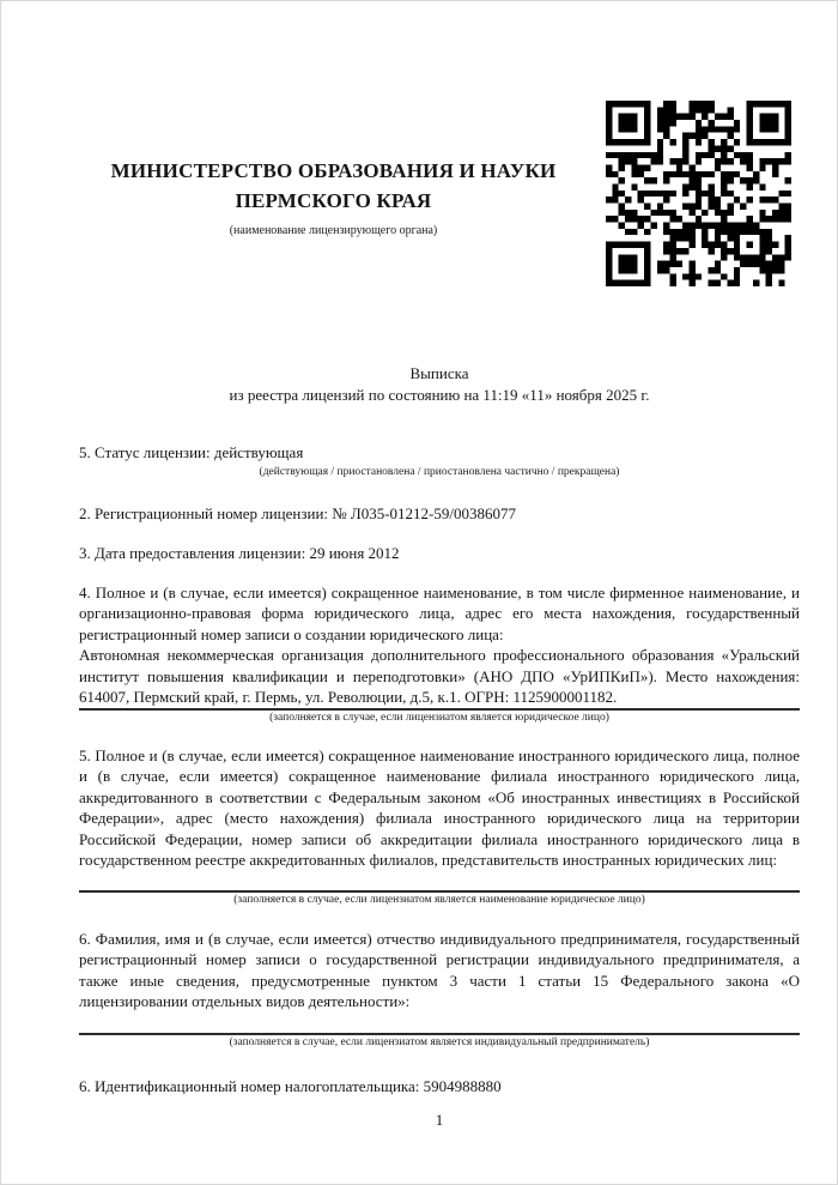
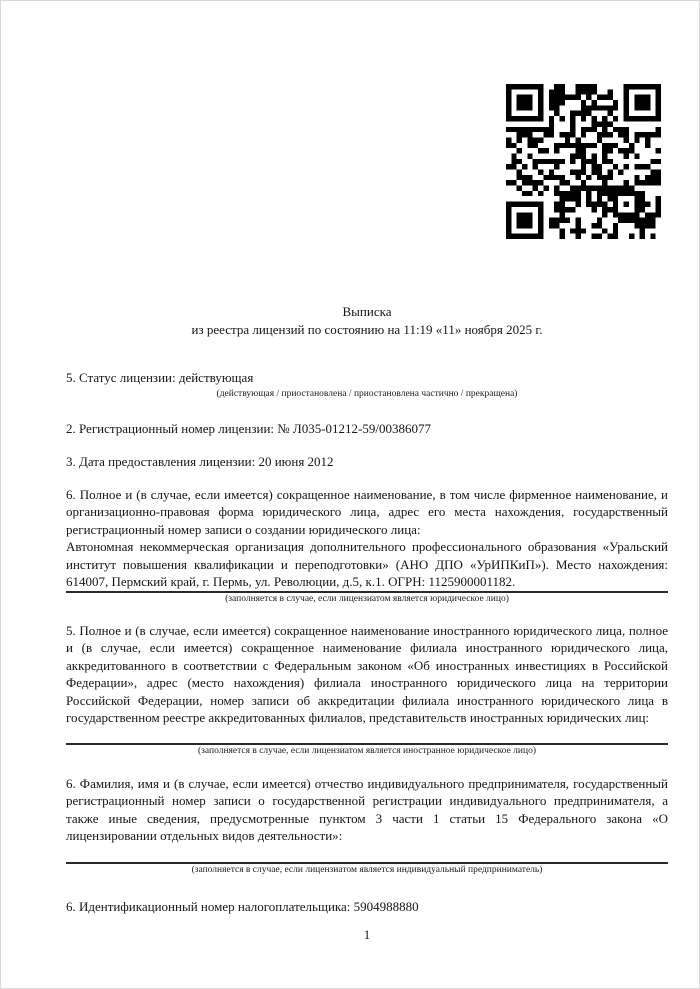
- МИНИСТЕРСТВО ОБРАЗОВАНИЯ И НАУКИ
- ПЕРМСКОГО КРАЯ
- (наименование лицензирующего органа)
  Выписка
  из реестра лицензий по состоянию на 11:19 «11» ноября 2025 г.
  5. Статус лицензии: действующая
  (действующая / приостановлена / приостановлена частично / прекращена)
  2. Регистрационный номер лицензии: № Л035-01212-59/00386077
- 3. Дата предоставления лицензии: 29 июня 2012
+ 3. Дата предоставления лицензии: 20 июня 2012
- 4. Полное и (в случае, если имеется) сокращенное наименование, в том числе фирменное наименование, и организационно-правовая форма юридического лица, адрес его места нахождения, государственный регистрационный номер записи о создании юридического лица:
+ 6. Полное и (в случае, если имеется) сокращенное наименование, в том числе фирменное наименование, и организационно-правовая форма юридического лица, адрес его места нахождения, государственный регистрационный номер записи о создании юридического лица:
  Автономная некоммерческая организация дополнительного профессионального образования «Уральский институт повышения квалификации и переподготовки» (АНО ДПО «УрИПКиП»). Место нахождения: 614007, Пермский край, г. Пермь, ул. Революции, д.5, к.1. ОГРН: 1125900001182.
  (заполняется в случае, если лицензиатом является юридическое лицо)
  5. Полное и (в случае, если имеется) сокращенное наименование иностранного юридического лица, полное и (в случае, если имеется) сокращенное наименование филиала иностранного юридического лица, аккредитованного в соответствии с Федеральным законом «Об иностранных инвестициях в Российской Федерации», адрес (место нахождения) филиала иностранного юридического лица на территории Российской Федерации, номер записи об аккредитации филиала иностранного юридического лица в государственном реестре аккредитованных филиалов, представительств иностранных юридических лиц:
- (заполняется в случае, если лицензиатом является наименование юридическое лицо)
+ (заполняется в случае, если лицензиатом является иностранное юридическое лицо)
  6. Фамилия, имя и (в случае, если имеется) отчество индивидуального предпринимателя, государственный регистрационный номер записи о государственной регистрации индивидуального предпринимателя, а также иные сведения, предусмотренные пунктом 3 части 1 статьи 15 Федерального закона «О лицензировании отдельных видов деятельности»:
  (заполняется в случае, если лицензиатом является индивидуальный предприниматель)
  6. Идентификационный номер налогоплательщика: 5904988880
  1
